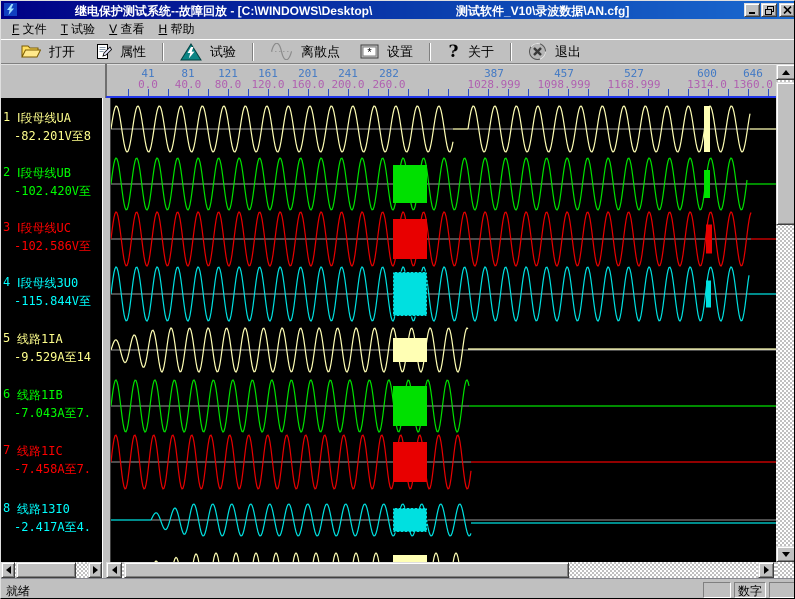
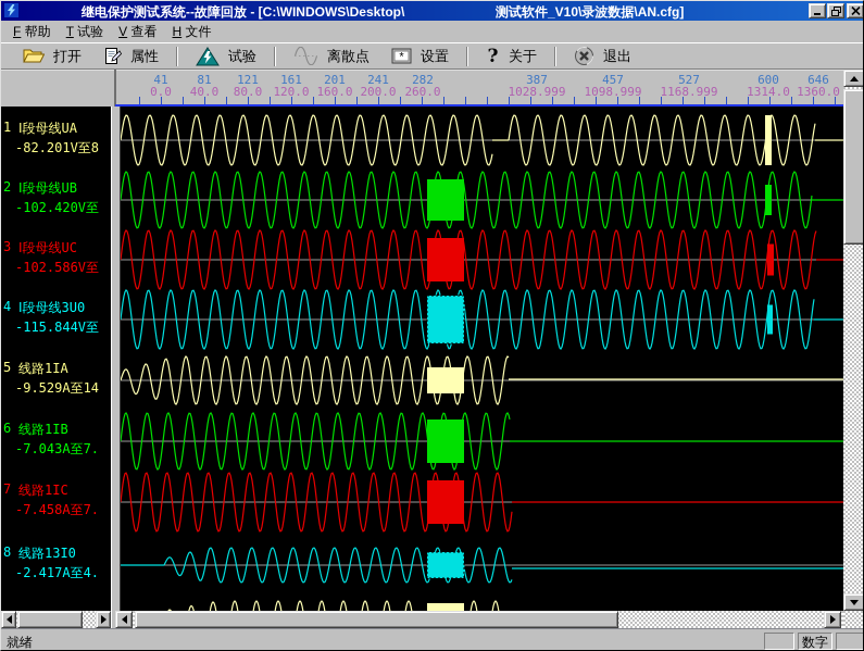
  继电保护测试系统--故障回放 - [C:\WINDOWS\Desktop\
  测试软件_V10\录波数据\AN.cfg]
- F 文件
+ F 帮助
  T 试验
  V 查看
- H 帮助
+ H 文件
  打开
  属性
  试验
  离散点
  *
  设置
  ?
  关于
  退出
  41
  0.0
  81
  40.0
  121
  80.0
  161
  120.0
  201
  160.0
  241
  200.0
  282
  260.0
  387
  1028.999
  457
  1098.999
  527
  1168.999
  600
  1314.0
  646
  1360.0
  1
  Ⅰ段母线UA
  -82.201V至8
  2
  Ⅰ段母线UB
  -102.420V至
  3
  Ⅰ段母线UC
  -102.586V至
  4
  Ⅰ段母线3U0
  -115.844V至
  5
  线路1IA
  -9.529A至14
  6
  线路1IB
  -7.043A至7.
  7
  线路1IC
  -7.458A至7.
  8
  线路13I0
  -2.417A至4.
  就绪
  数字
